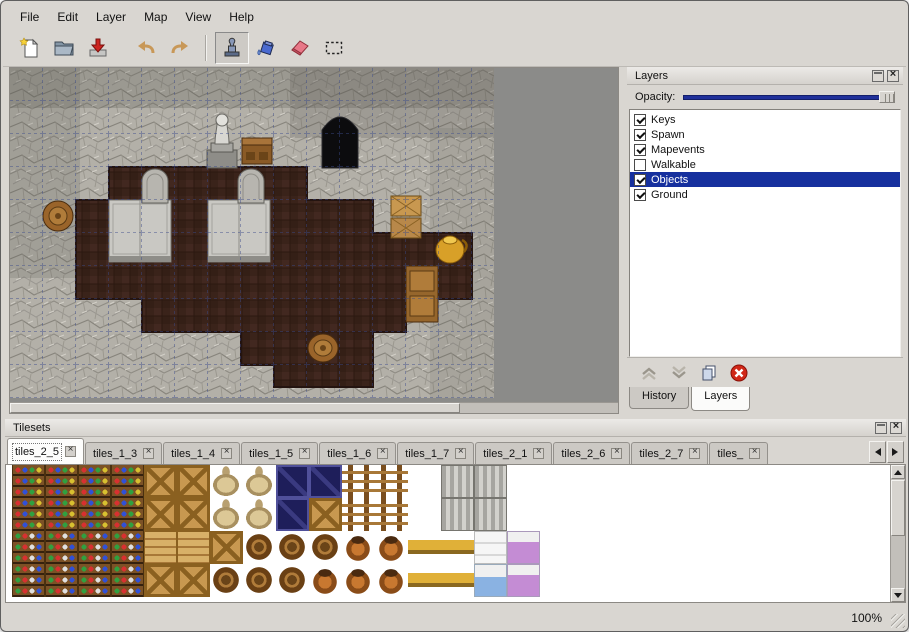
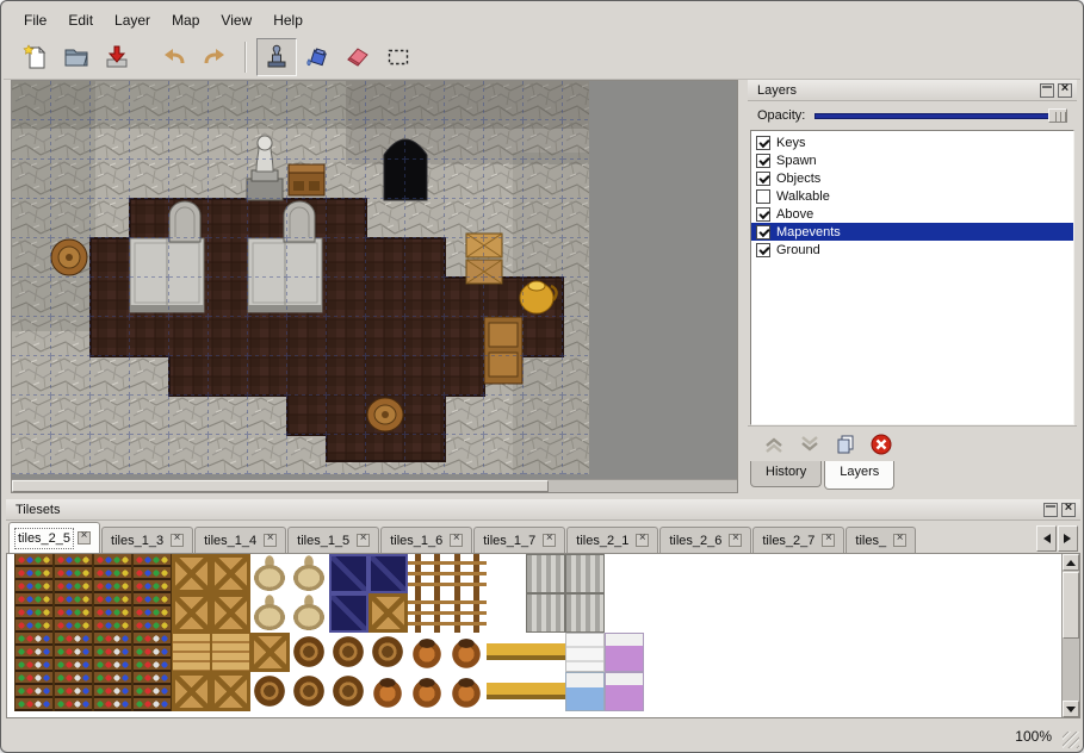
  File
  Edit
  Layer
  Map
  View
  Help
  Layers
  Opacity:
  Keys
  Spawn
- Mapevents
+ Objects
  Walkable
+ Above
- Objects
+ Mapevents
  Ground
  History
  Layers
  Tilesets
  tiles_2_5
  tiles_1_3
  tiles_1_4
  tiles_1_5
  tiles_1_6
  tiles_1_7
  tiles_2_1
  tiles_2_6
  tiles_2_7
  tiles_
  100%
